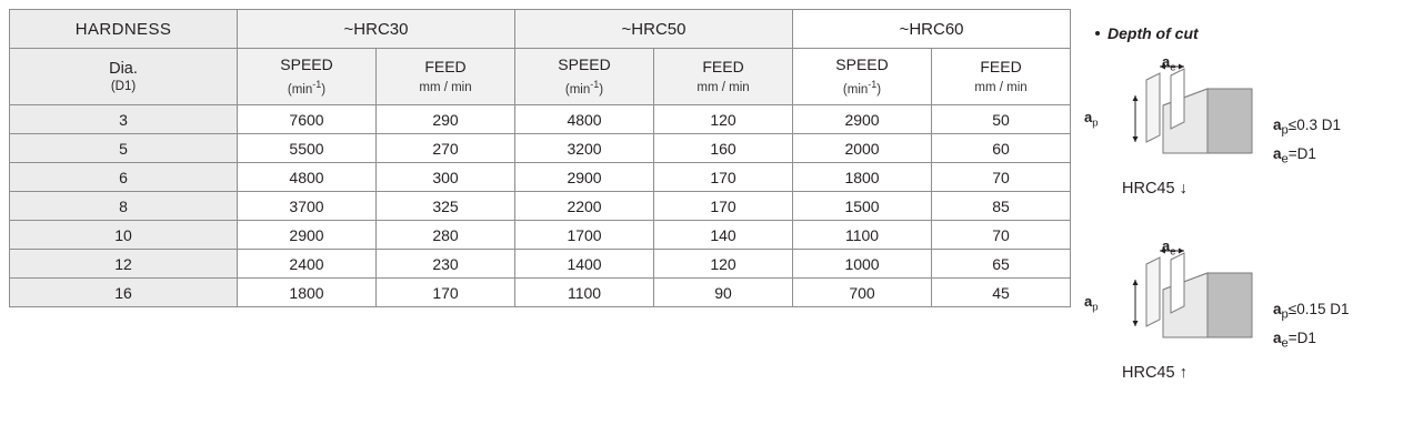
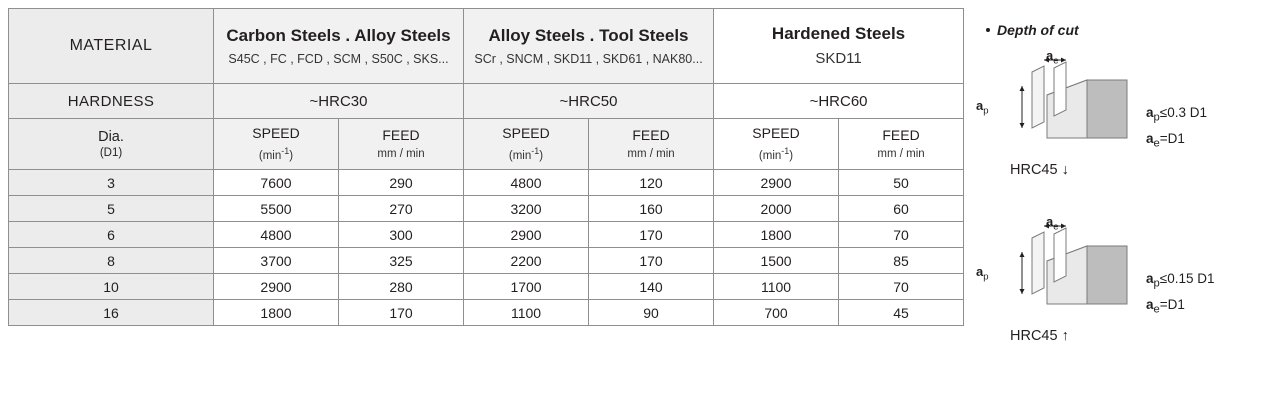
+ MATERIAL	Carbon Steels . Alloy Steels S45C , FC , FCD , SCM , S50C , SKS...	Alloy Steels . Tool Steels SCr , SNCM , SKD11 , SKD61 , NAK80...	Hardened Steels SKD11
  HARDNESS	~HRC30	~HRC50	~HRC60
  Dia. (D1)	SPEED (min-1)	FEED mm / min	SPEED (min-1)	FEED mm / min	SPEED (min-1)	FEED mm / min
  3	7600	290	4800	120	2900	50
  5	5500	270	3200	160	2000	60
  6	4800	300	2900	170	1800	70
  8	3700	325	2200	170	1500	85
  10	2900	280	1700	140	1100	70
- 12	2400	230	1400	120	1000	65
  16	1800	170	1100	90	700	45
  Depth of cut
  ae
  ap
  ap≤0.3 D1
  ae=D1
  HRC45 ↓
  ae
  ap
  ap≤0.15 D1
  ae=D1
  HRC45 ↑
